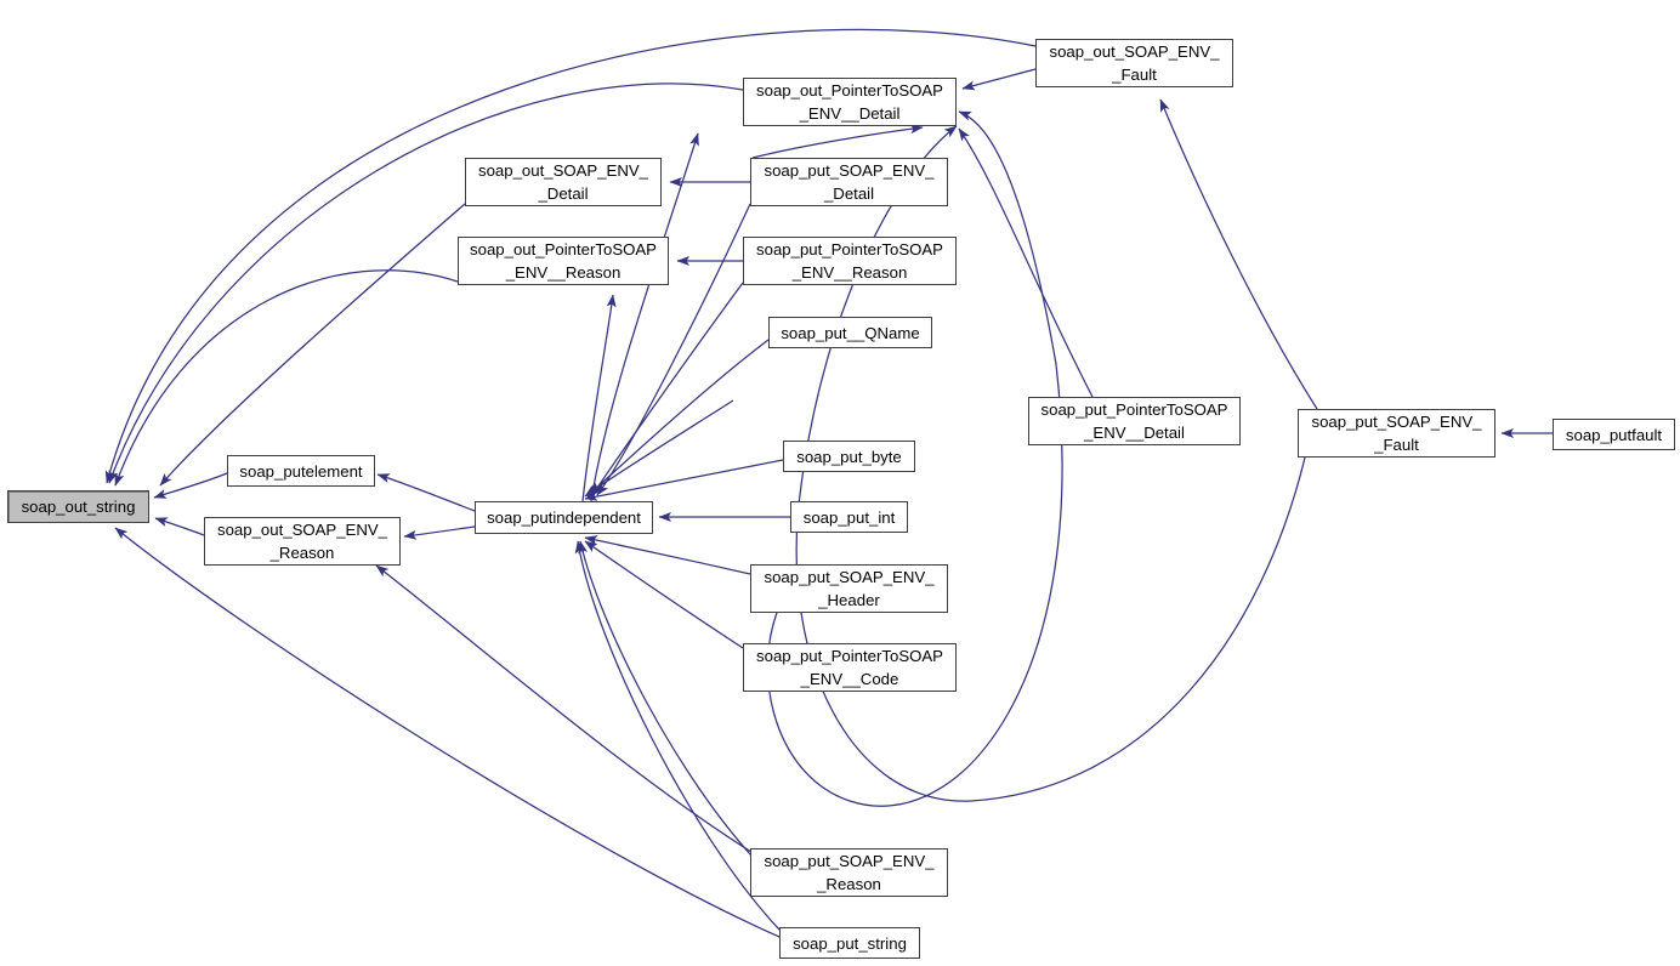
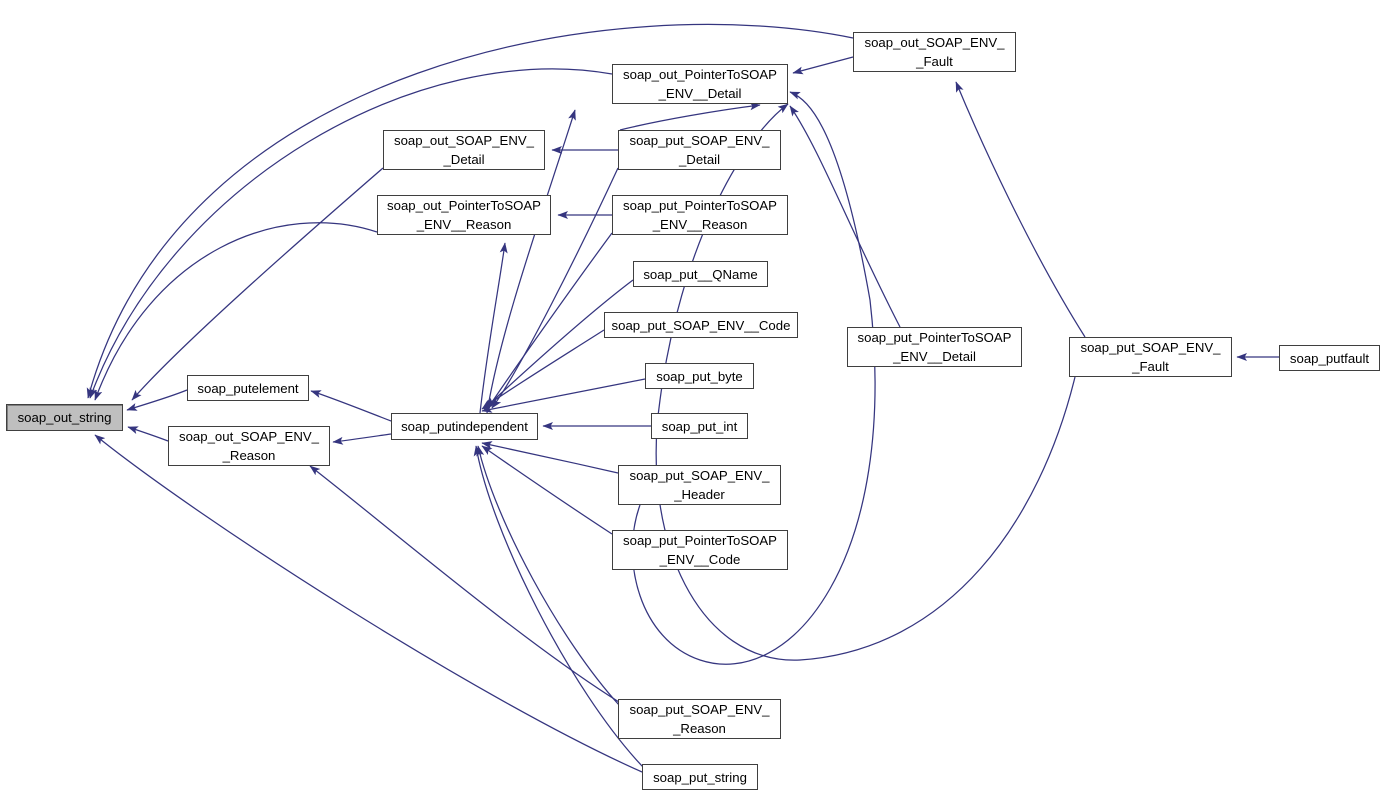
  soap_out_string
  soap_putelement
  soap_out_SOAP_ENV_
  _Reason
  soap_out_SOAP_ENV_
  _Detail
  soap_out_PointerToSOAP
  _ENV__Reason
  soap_putindependent
  soap_out_PointerToSOAP
  _ENV__Detail
  soap_put_SOAP_ENV_
  _Detail
  soap_put_PointerToSOAP
  _ENV__Reason
  soap_put__QName
+ soap_put_SOAP_ENV__Code
  soap_put_byte
  soap_put_int
  soap_put_SOAP_ENV_
  _Header
  soap_put_PointerToSOAP
  _ENV__Code
  soap_put_SOAP_ENV_
  _Reason
  soap_put_string
  soap_out_SOAP_ENV_
  _Fault
  soap_put_PointerToSOAP
  _ENV__Detail
  soap_put_SOAP_ENV_
  _Fault
  soap_putfault
